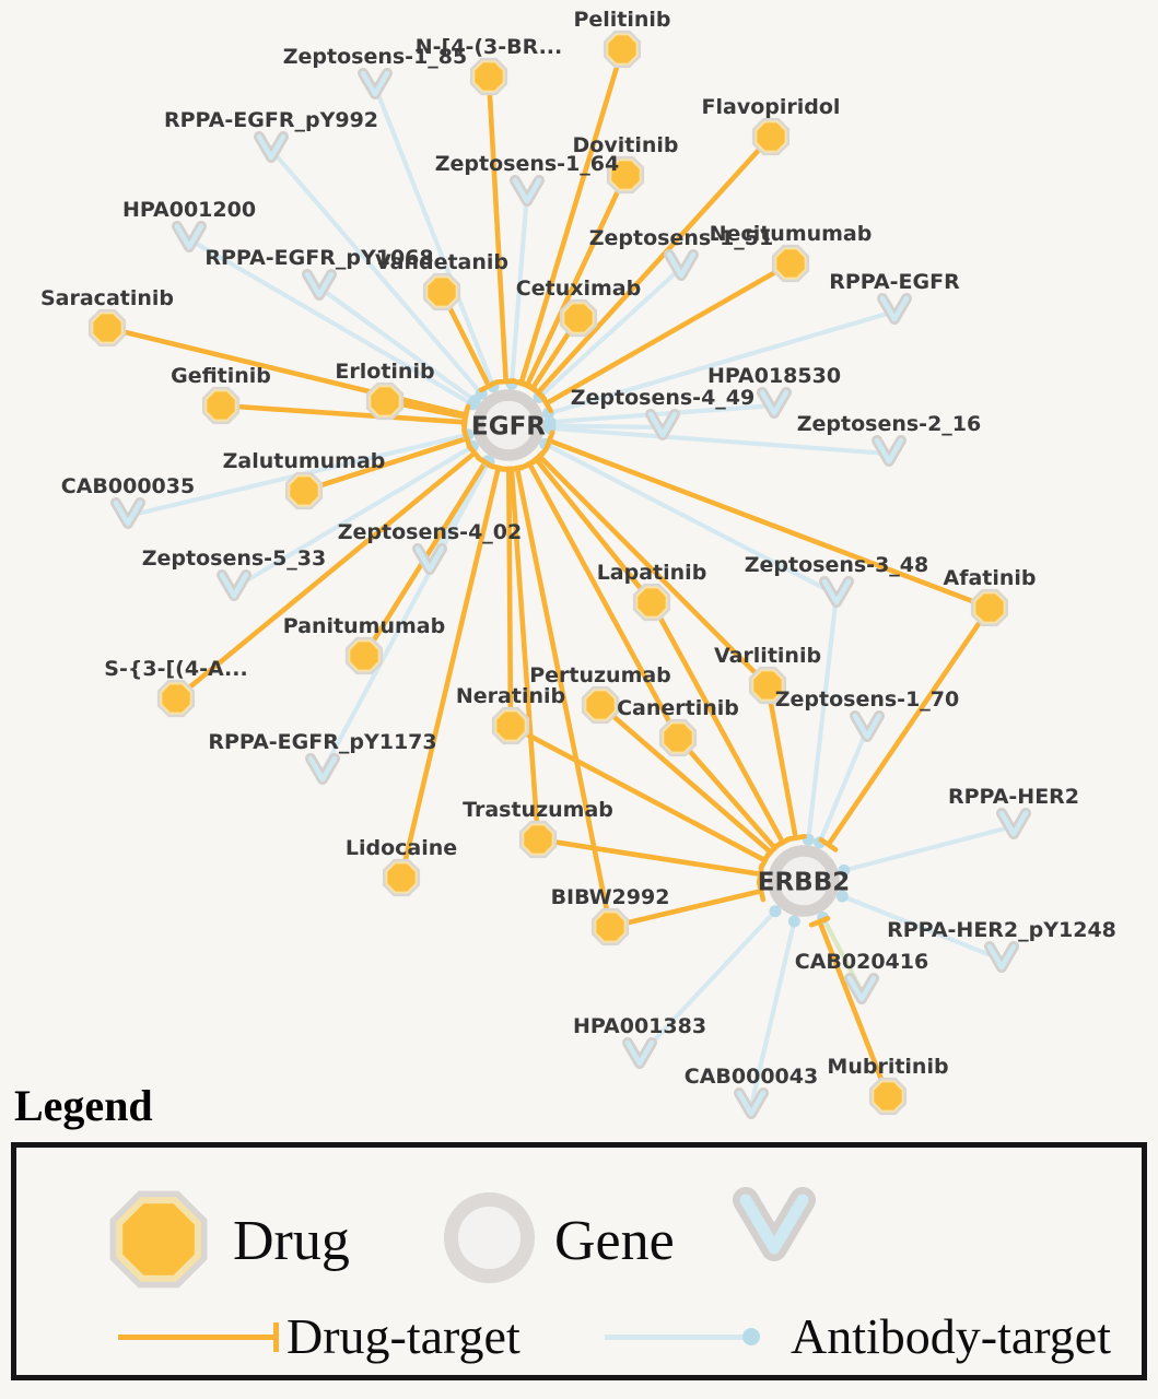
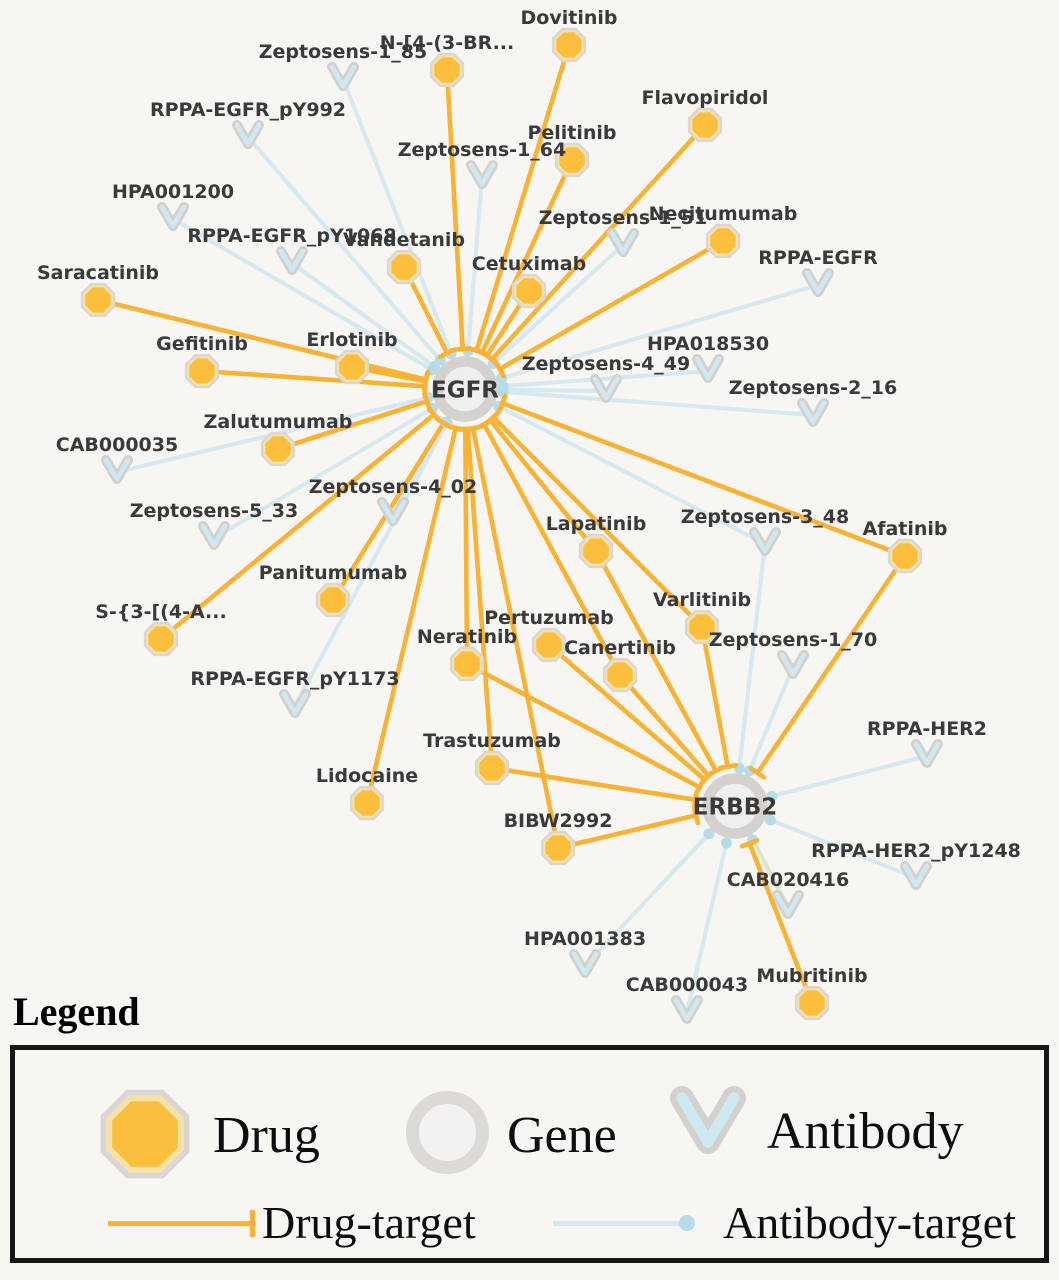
  EGFR
  ERBB2
- Pelitinib
+ Dovitinib
  N-[4-(3-BR...
  Flavopiridol
- Dovitinib
+ Pelitinib
  Necitumumab
  Vandetanib
  Cetuximab
  Saracatinib
  Gefitinib
  Erlotinib
  Zalutumumab
  Panitumumab
  S-{3-[(4-A...
  Lapatinib
  Afatinib
  Varlitinib
  Pertuzumab
  Neratinib
  Canertinib
  Trastuzumab
  Lidocaine
  BIBW2992
  Mubritinib
  Zeptosens-1_85
  RPPA-EGFR_pY992
  Zeptosens-1_64
  HPA001200
  Zeptosens-1_51
  RPPA-EGFR_pY1068
  RPPA-EGFR
  HPA018530
  Zeptosens-4_49
  Zeptosens-2_16
  CAB000035
  Zeptosens-4_02
  Zeptosens-5_33
  Zeptosens-3_48
  Zeptosens-1_70
  RPPA-EGFR_pY1173
  RPPA-HER2
  RPPA-HER2_pY1248
  CAB020416
  HPA001383
  CAB000043
  Legend
  Drug
  Gene
+ Antibody
  Drug-target
  Antibody-target
